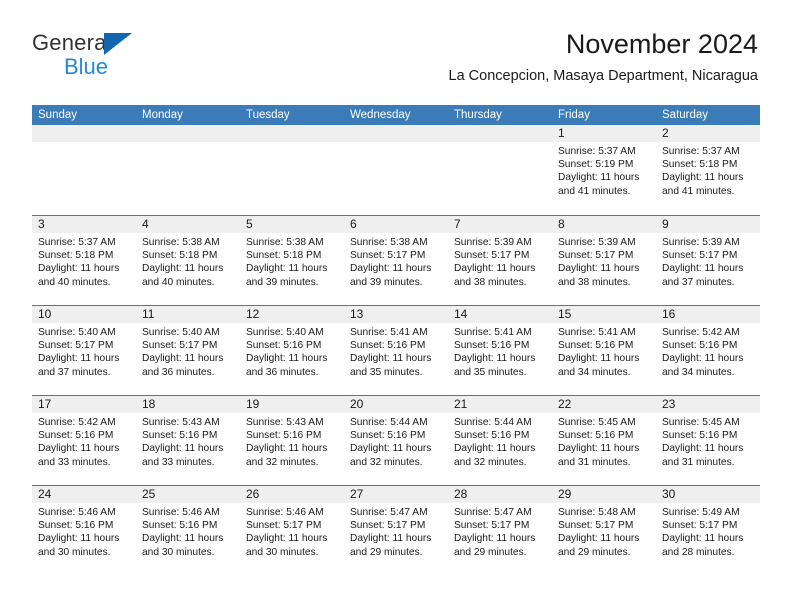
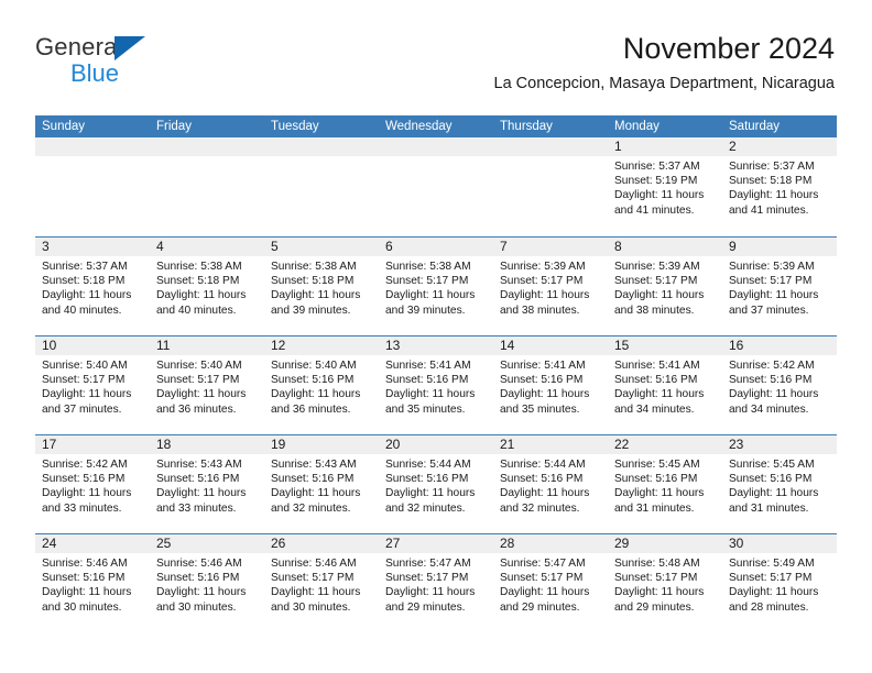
  Genera
  Blue
  November 2024
  La Concepcion, Masaya Department, Nicaragua
  Sunday
- Monday
+ Friday
  Tuesday
  Wednesday
  Thursday
- Friday
+ Monday
  Saturday
  1
  Sunrise: 5:37 AM
  Sunset: 5:19 PM
  Daylight: 11 hours
  and 41 minutes.
  2
  Sunrise: 5:37 AM
  Sunset: 5:18 PM
  Daylight: 11 hours
  and 41 minutes.
  3
  Sunrise: 5:37 AM
  Sunset: 5:18 PM
  Daylight: 11 hours
  and 40 minutes.
  4
  Sunrise: 5:38 AM
  Sunset: 5:18 PM
  Daylight: 11 hours
  and 40 minutes.
  5
  Sunrise: 5:38 AM
  Sunset: 5:18 PM
  Daylight: 11 hours
  and 39 minutes.
  6
  Sunrise: 5:38 AM
  Sunset: 5:17 PM
  Daylight: 11 hours
  and 39 minutes.
  7
  Sunrise: 5:39 AM
  Sunset: 5:17 PM
  Daylight: 11 hours
  and 38 minutes.
  8
  Sunrise: 5:39 AM
  Sunset: 5:17 PM
  Daylight: 11 hours
  and 38 minutes.
  9
  Sunrise: 5:39 AM
  Sunset: 5:17 PM
  Daylight: 11 hours
  and 37 minutes.
  10
  Sunrise: 5:40 AM
  Sunset: 5:17 PM
  Daylight: 11 hours
  and 37 minutes.
  11
  Sunrise: 5:40 AM
  Sunset: 5:17 PM
  Daylight: 11 hours
  and 36 minutes.
  12
  Sunrise: 5:40 AM
  Sunset: 5:16 PM
  Daylight: 11 hours
  and 36 minutes.
  13
  Sunrise: 5:41 AM
  Sunset: 5:16 PM
  Daylight: 11 hours
  and 35 minutes.
  14
  Sunrise: 5:41 AM
  Sunset: 5:16 PM
  Daylight: 11 hours
  and 35 minutes.
  15
  Sunrise: 5:41 AM
  Sunset: 5:16 PM
  Daylight: 11 hours
  and 34 minutes.
  16
  Sunrise: 5:42 AM
  Sunset: 5:16 PM
  Daylight: 11 hours
  and 34 minutes.
  17
  Sunrise: 5:42 AM
  Sunset: 5:16 PM
  Daylight: 11 hours
  and 33 minutes.
  18
  Sunrise: 5:43 AM
  Sunset: 5:16 PM
  Daylight: 11 hours
  and 33 minutes.
  19
  Sunrise: 5:43 AM
  Sunset: 5:16 PM
  Daylight: 11 hours
  and 32 minutes.
  20
  Sunrise: 5:44 AM
  Sunset: 5:16 PM
  Daylight: 11 hours
  and 32 minutes.
  21
  Sunrise: 5:44 AM
  Sunset: 5:16 PM
  Daylight: 11 hours
  and 32 minutes.
  22
  Sunrise: 5:45 AM
  Sunset: 5:16 PM
  Daylight: 11 hours
  and 31 minutes.
  23
  Sunrise: 5:45 AM
  Sunset: 5:16 PM
  Daylight: 11 hours
  and 31 minutes.
  24
  Sunrise: 5:46 AM
  Sunset: 5:16 PM
  Daylight: 11 hours
  and 30 minutes.
  25
  Sunrise: 5:46 AM
  Sunset: 5:16 PM
  Daylight: 11 hours
  and 30 minutes.
  26
  Sunrise: 5:46 AM
  Sunset: 5:17 PM
  Daylight: 11 hours
  and 30 minutes.
  27
  Sunrise: 5:47 AM
  Sunset: 5:17 PM
  Daylight: 11 hours
  and 29 minutes.
  28
  Sunrise: 5:47 AM
  Sunset: 5:17 PM
  Daylight: 11 hours
  and 29 minutes.
  29
  Sunrise: 5:48 AM
  Sunset: 5:17 PM
  Daylight: 11 hours
  and 29 minutes.
  30
  Sunrise: 5:49 AM
  Sunset: 5:17 PM
  Daylight: 11 hours
  and 28 minutes.
